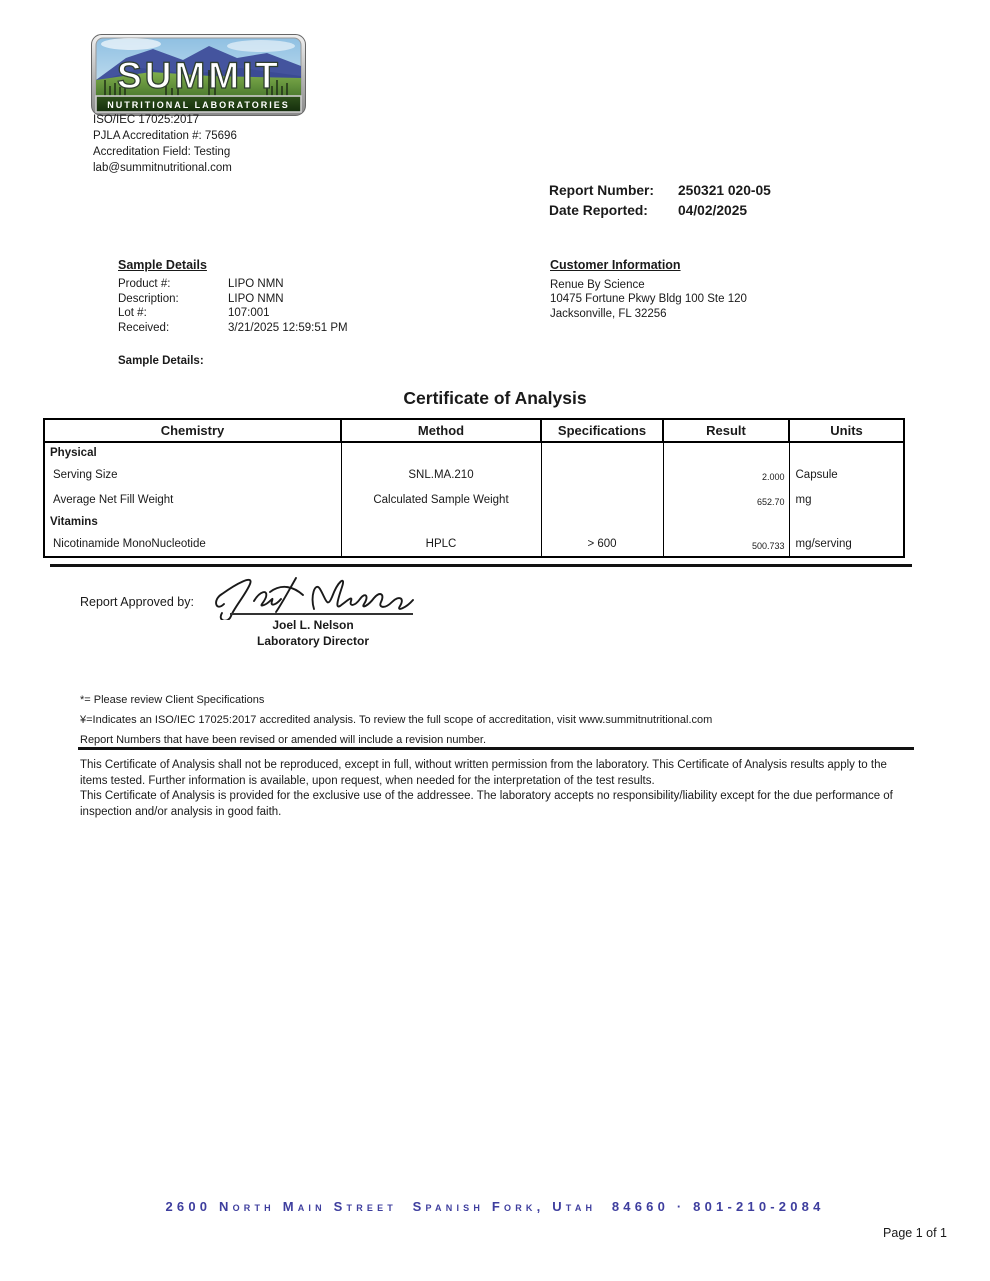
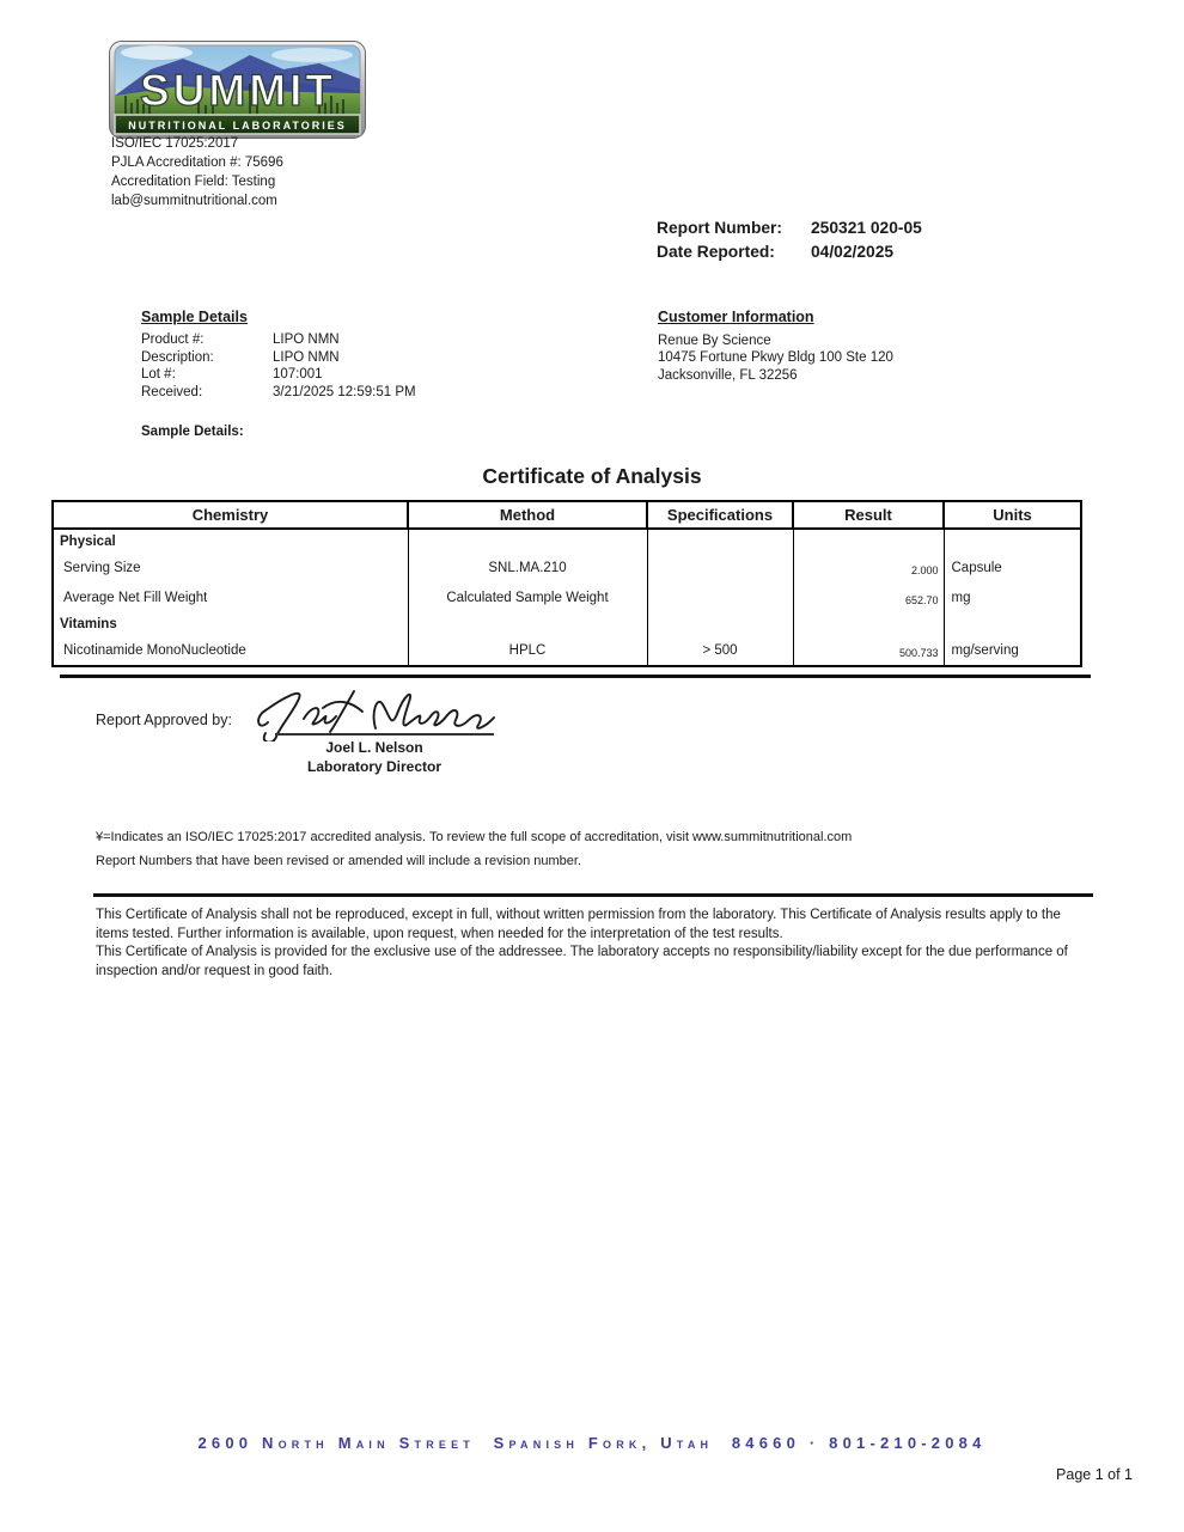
  SUMMIT
  NUTRITIONAL LABORATORIES
  ISO/IEC 17025:2017
  PJLA Accreditation #: 75696
  Accreditation Field: Testing
  lab@summitnutritional.com
  Report Number:
  250321 020-05
  Date Reported:
  04/02/2025
  Sample Details
  Product #:
  LIPO NMN
  Description:
  LIPO NMN
  Lot #:
  107:001
  Received:
  3/21/2025 12:59:51 PM
  Sample Details:
  Customer Information
  Renue By Science
  10475 Fortune Pkwy Bldg 100 Ste 120
  Jacksonville, FL 32256
  Certificate of Analysis
  Chemistry	Method	Specifications	Result	Units
  Physical
  Serving Size	SNL.MA.210		2.000	Capsule
  Average Net Fill Weight	Calculated Sample Weight		652.70	mg
  Vitamins
- Nicotinamide MonoNucleotide	HPLC	> 600	500.733	mg/serving
+ Nicotinamide MonoNucleotide	HPLC	> 500	500.733	mg/serving
  Report Approved by:
  Joel L. Nelson
  Laboratory Director
- *= Please review Client Specifications
  ¥=Indicates an ISO/IEC 17025:2017 accredited analysis. To review the full scope of accreditation, visit www.summitnutritional.com
  Report Numbers that have been revised or amended will include a revision number.
  This Certificate of Analysis shall not be reproduced, except in full, without written permission from the laboratory. This Certificate of Analysis results apply to the items tested. Further information is available, upon request, when needed for the interpretation of the test results.
- This Certificate of Analysis is provided for the exclusive use of the addressee. The laboratory accepts no responsibility/liability except for the due performance of inspection and/or analysis in good faith.
+ This Certificate of Analysis is provided for the exclusive use of the addressee. The laboratory accepts no responsibility/liability except for the due performance of inspection and/or request in good faith.
  2600 North Main Street Spanish Fork, Utah 84660 · 801-210-2084
  Page 1 of 1
